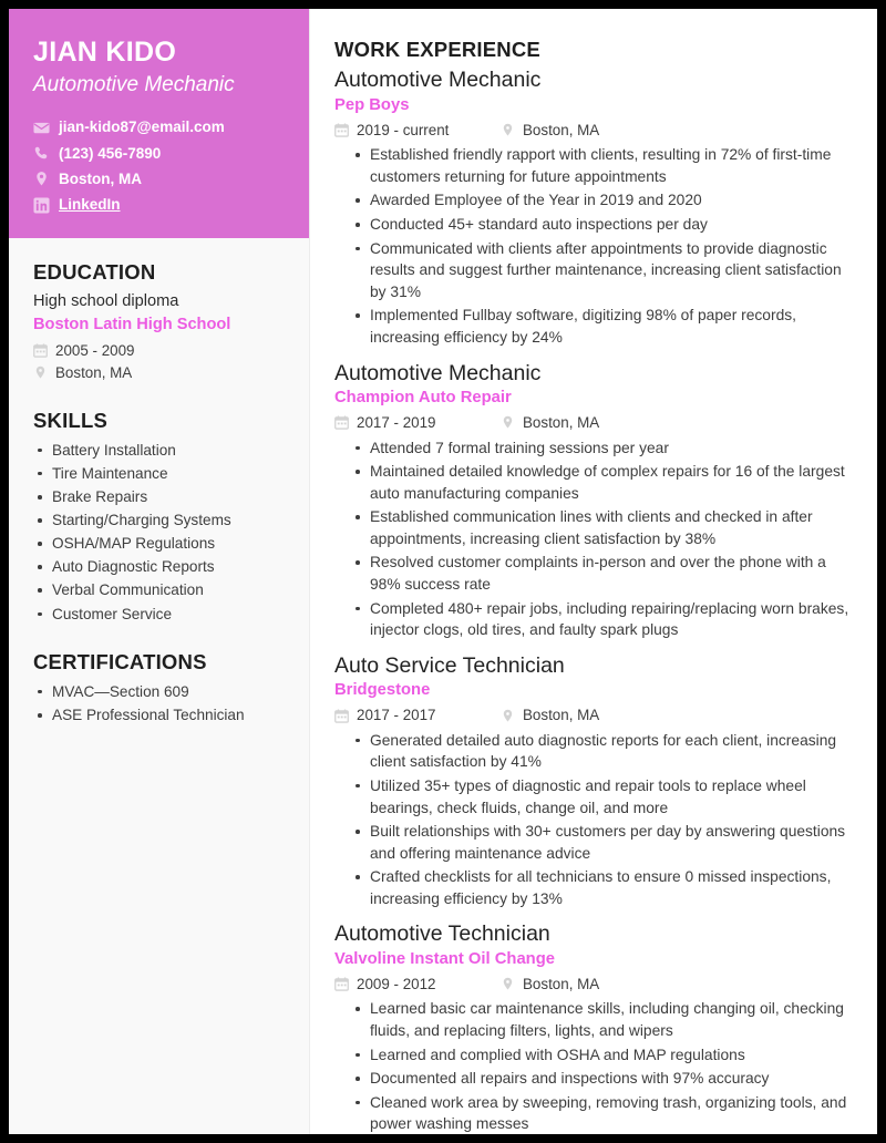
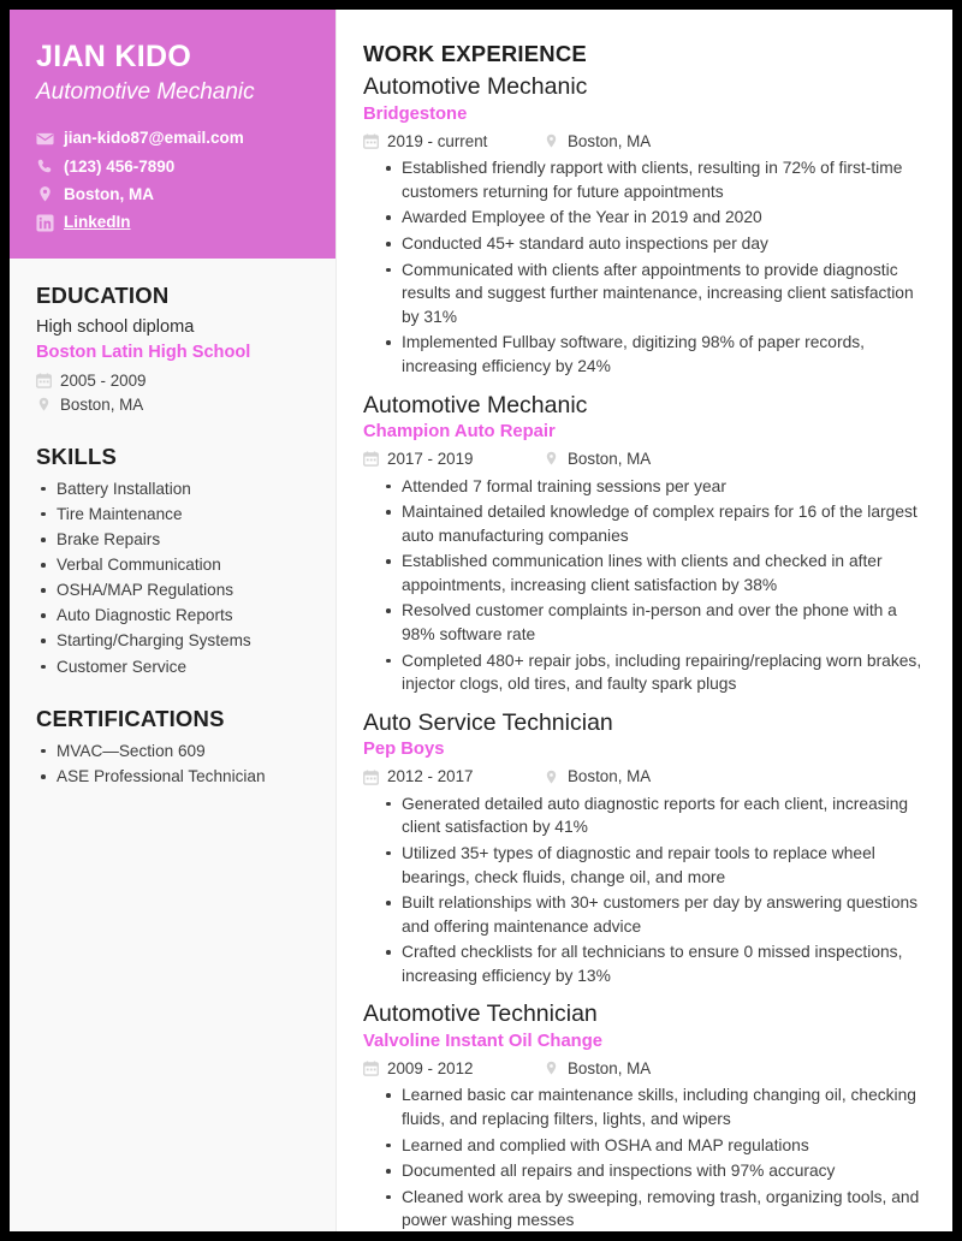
  JIAN KIDO
  Automotive Mechanic
  jian-kido87@email.com
  (123) 456-7890
  Boston, MA
  LinkedIn
  EDUCATION
  High school diploma
  Boston Latin High School
  2005 - 2009
  Boston, MA
  SKILLS
  Battery Installation
  Tire Maintenance
  Brake Repairs
- Starting/Charging Systems
+ Verbal Communication
  OSHA/MAP Regulations
  Auto Diagnostic Reports
- Verbal Communication
+ Starting/Charging Systems
  Customer Service
  CERTIFICATIONS
  MVAC—Section 609
  ASE Professional Technician
  WORK EXPERIENCE
  Automotive Mechanic
- Pep Boys
+ Bridgestone
  2019 - current
  Boston, MA
  Established friendly rapport with clients, resulting in 72% of first-time customers returning for future appointments
  Awarded Employee of the Year in 2019 and 2020
  Conducted 45+ standard auto inspections per day
  Communicated with clients after appointments to provide diagnostic results and suggest further maintenance, increasing client satisfaction by 31%
  Implemented Fullbay software, digitizing 98% of paper records, increasing efficiency by 24%
  Automotive Mechanic
  Champion Auto Repair
  2017 - 2019
  Boston, MA
  Attended 7 formal training sessions per year
  Maintained detailed knowledge of complex repairs for 16 of the largest auto manufacturing companies
  Established communication lines with clients and checked in after appointments, increasing client satisfaction by 38%
- Resolved customer complaints in-person and over the phone with a 98% success rate
+ Resolved customer complaints in-person and over the phone with a 98% software rate
  Completed 480+ repair jobs, including repairing/replacing worn brakes, injector clogs, old tires, and faulty spark plugs
  Auto Service Technician
- Bridgestone
+ Pep Boys
- 2017 - 2017
+ 2012 - 2017
  Boston, MA
  Generated detailed auto diagnostic reports for each client, increasing client satisfaction by 41%
  Utilized 35+ types of diagnostic and repair tools to replace wheel bearings, check fluids, change oil, and more
  Built relationships with 30+ customers per day by answering questions and offering maintenance advice
  Crafted checklists for all technicians to ensure 0 missed inspections, increasing efficiency by 13%
  Automotive Technician
  Valvoline Instant Oil Change
  2009 - 2012
  Boston, MA
  Learned basic car maintenance skills, including changing oil, checking fluids, and replacing filters, lights, and wipers
  Learned and complied with OSHA and MAP regulations
  Documented all repairs and inspections with 97% accuracy
  Cleaned work area by sweeping, removing trash, organizing tools, and power washing messes
